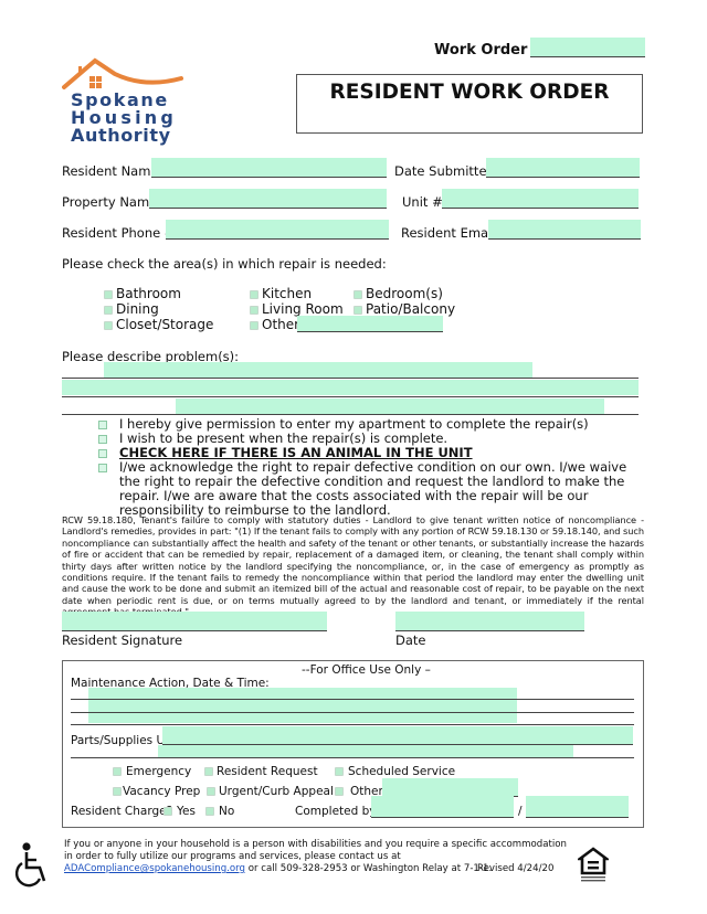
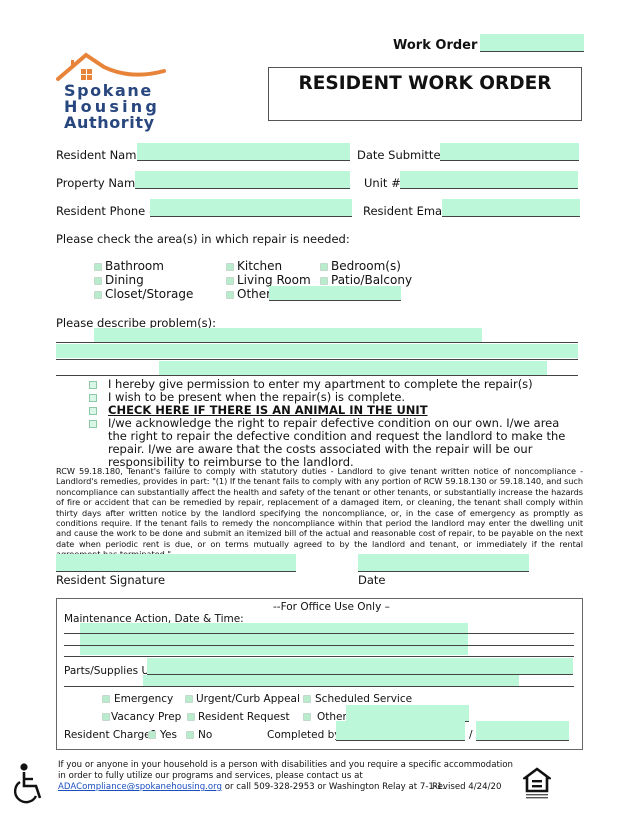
  Work Order
  Spokane
  Housing
  Authority
  RESIDENT WORK ORDER
  Resident Nam
  Date Submitte
  Property Nam
  Unit #
  Resident Phone
  Resident Ema
  Please check the area(s) in which repair is needed:
  Bathroom
  Dining
  Closet/Storage
  Kitchen
  Living Room
  Othe
  Bedroom(s)
  Patio/Balcony
  Please describe problem(s):
  I hereby give permission to enter my apartment to complete the repair(s)
  I wish to be present when the repair(s) is complete.
  CHECK HERE IF THERE IS AN ANIMAL IN THE UNIT
- I/we acknowledge the right to repair defective condition on our own. I/we waive the right to repair the defective condition and request the landlord to make the repair. I/we are aware that the costs associated with the repair will be our responsibility to reimburse to the landlord.
+ I/we acknowledge the right to repair defective condition on our own. I/we area the right to repair the defective condition and request the landlord to make the repair. I/we are aware that the costs associated with the repair will be our responsibility to reimburse to the landlord.
  RCW 59.18.180, Tenant's failure to comply with statutory duties - Landlord to give tenant written notice of noncompliance - Landlord's remedies, provides in part: "(1) If the tenant fails to comply with any portion of RCW 59.18.130 or 59.18.140, and such noncompliance can substantially affect the health and safety of the tenant or other tenants, or substantially increase the hazards of fire or accident that can be remedied by repair, replacement of a damaged item, or cleaning, the tenant shall comply within thirty days after written notice by the landlord specifying the noncompliance, or, in the case of emergency as promptly as conditions require. If the tenant fails to remedy the noncompliance within that period the landlord may enter the dwelling unit and cause the work to be done and submit an itemized bill of the actual and reasonable cost of repair, to be payable on the next date when periodic rent is due, or on terms mutually agreed to by the landlord and tenant, or immediately if the rental
  Resident Signature
  Date
  --For Office Use Only –
  Maintenance Action, Date & Time:
  Parts/Supplies U
  Emergency
- Resident Request
+ Urgent/Curb Appeal
  Scheduled Service
  Vacancy Prep
- Urgent/Curb Appeal
+ Resident Request
  Other
  Resident Charg
  Yes
  No
  Completed b
  /
  If you or anyone in your household is a person with disabilities and you require a specific accommodation in order to fully utilize our programs and services, please contact us at ADACompliance@spokanehousing.org or call 509-328-2953 or Washington Relay at 7-1-1.
  Revised 4/24/20
